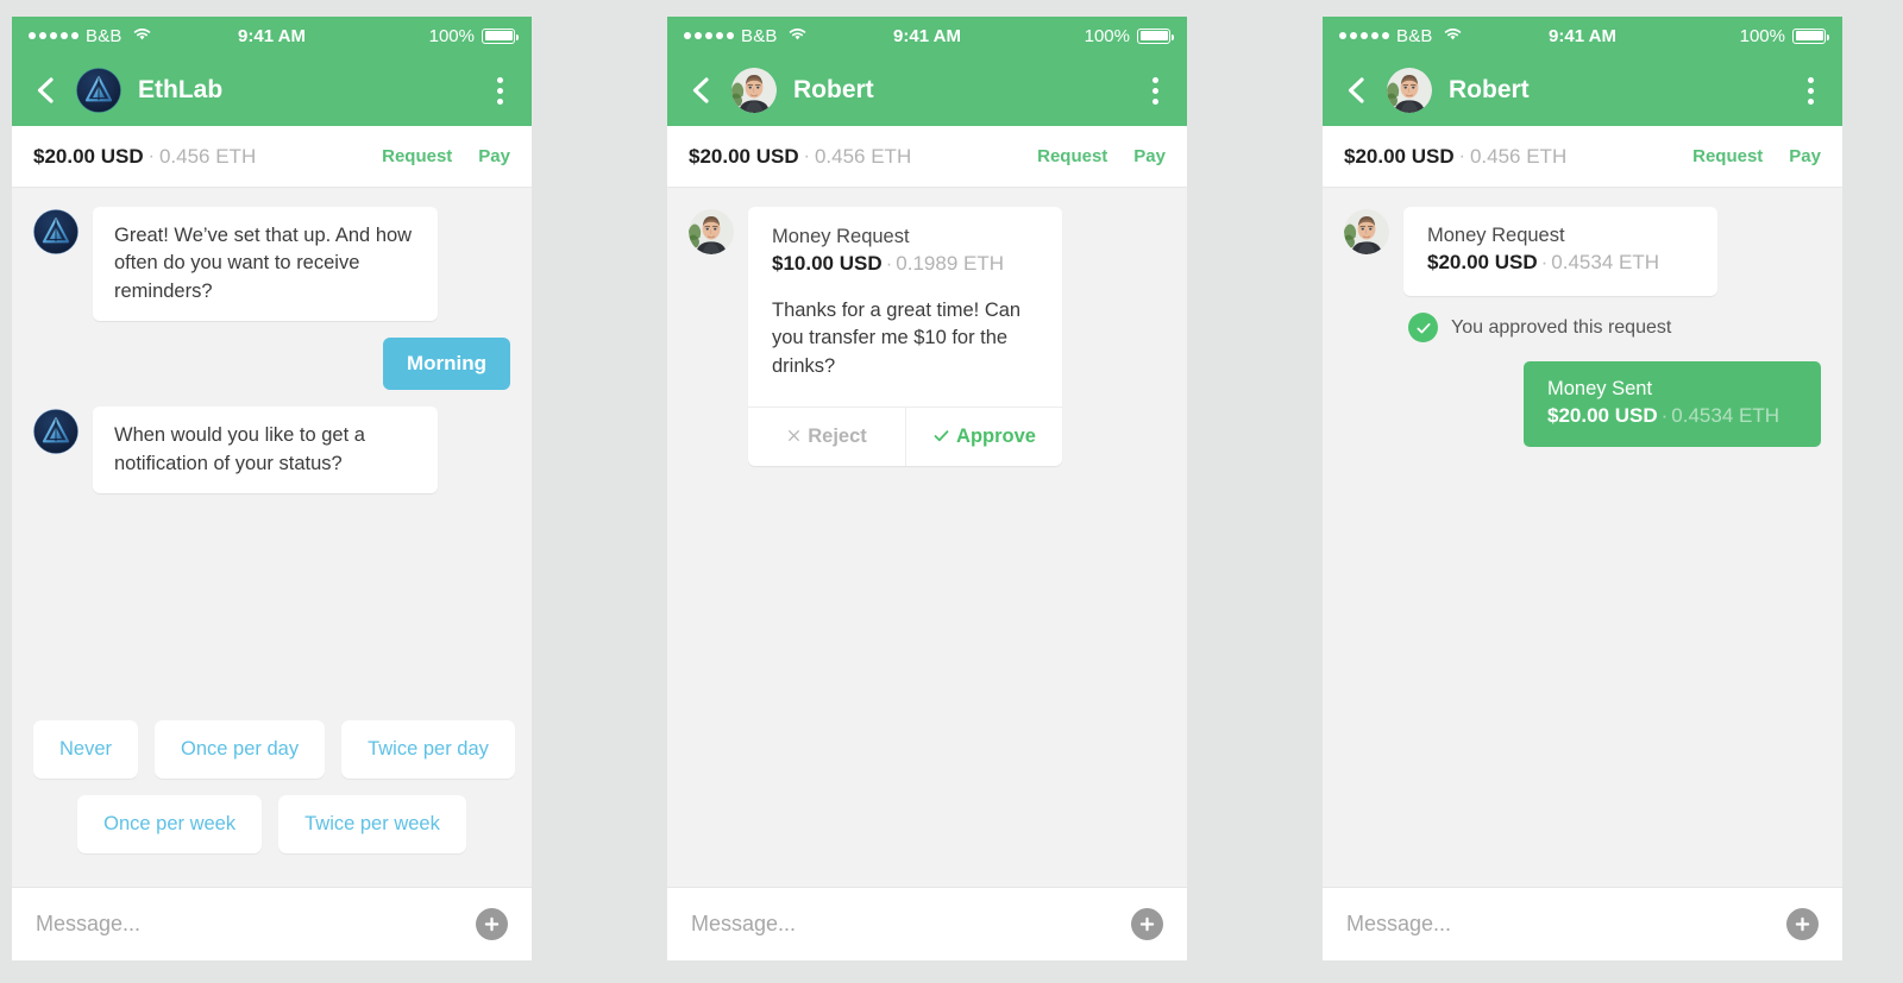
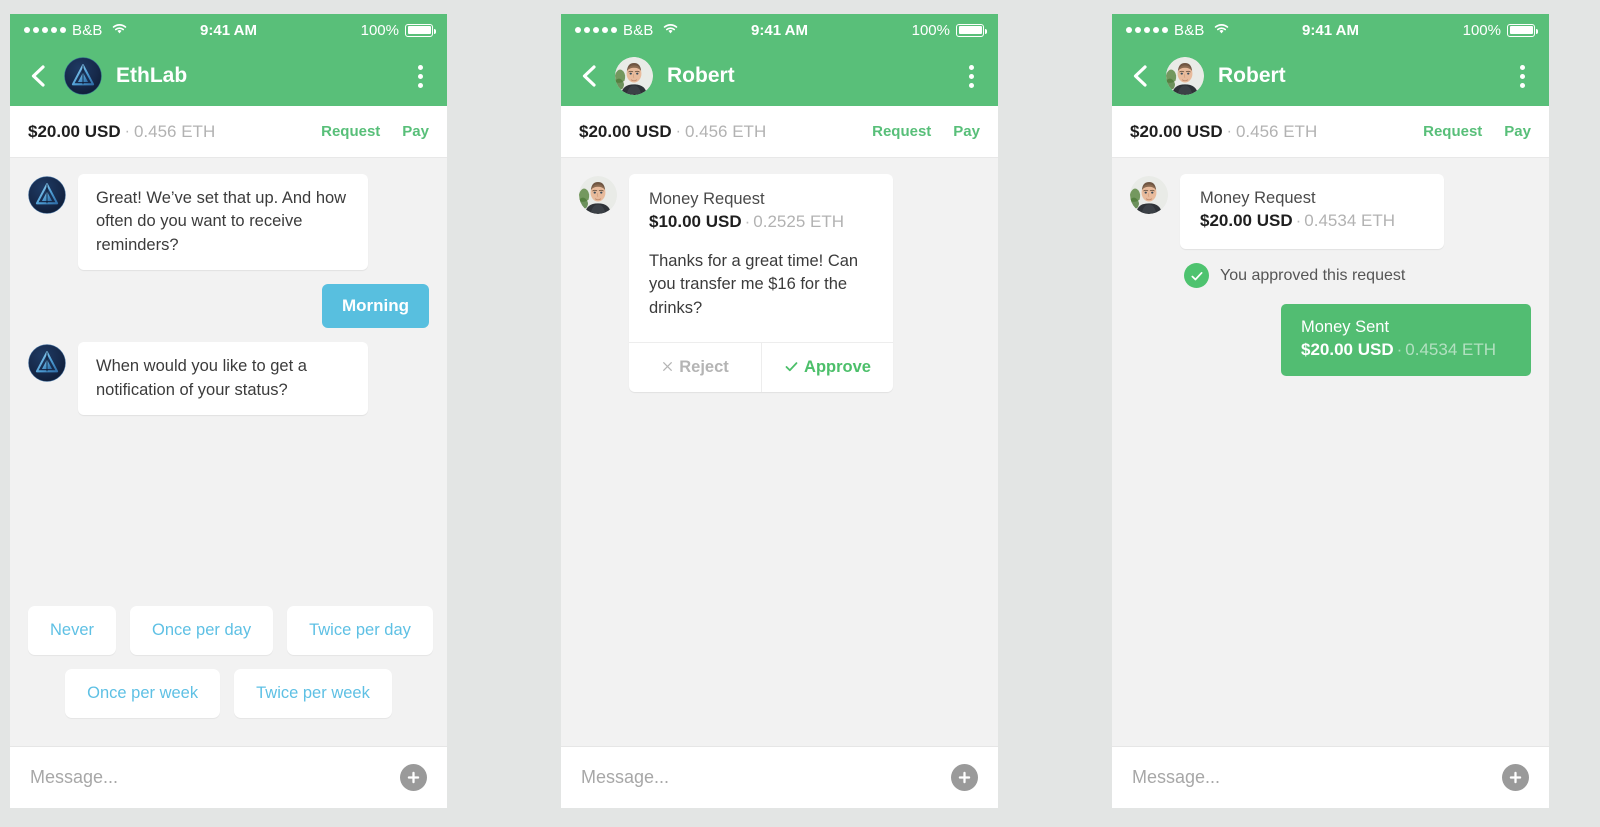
  B&B
  9:41 AM
  100%
  EthLab
  $20.00 USD
  ·
  0.456 ETH
  Request
  Pay
  Great! We’ve set that up. And how often do you want to receive reminders?
  Morning
  When would you like to get a notification of your status?
  Never
  Once per day
  Twice per day
  Once per week
  Twice per week
  Message...
  B&B
  9:41 AM
  100%
  Robert
  $20.00 USD
  ·
  0.456 ETH
  Request
  Pay
  Money Request
- $10.00 USD · 0.1989 ETH
+ $10.00 USD · 0.2525 ETH
- Thanks for a great time! Can you transfer me $10 for the drinks?
+ Thanks for a great time! Can you transfer me $16 for the drinks?
  Reject
  Approve
  Message...
  B&B
  9:41 AM
  100%
  Robert
  $20.00 USD
  ·
  0.456 ETH
  Request
  Pay
  Money Request
  $20.00 USD · 0.4534 ETH
  You approved this request
  Money Sent
  $20.00 USD · 0.4534 ETH
  Message...
